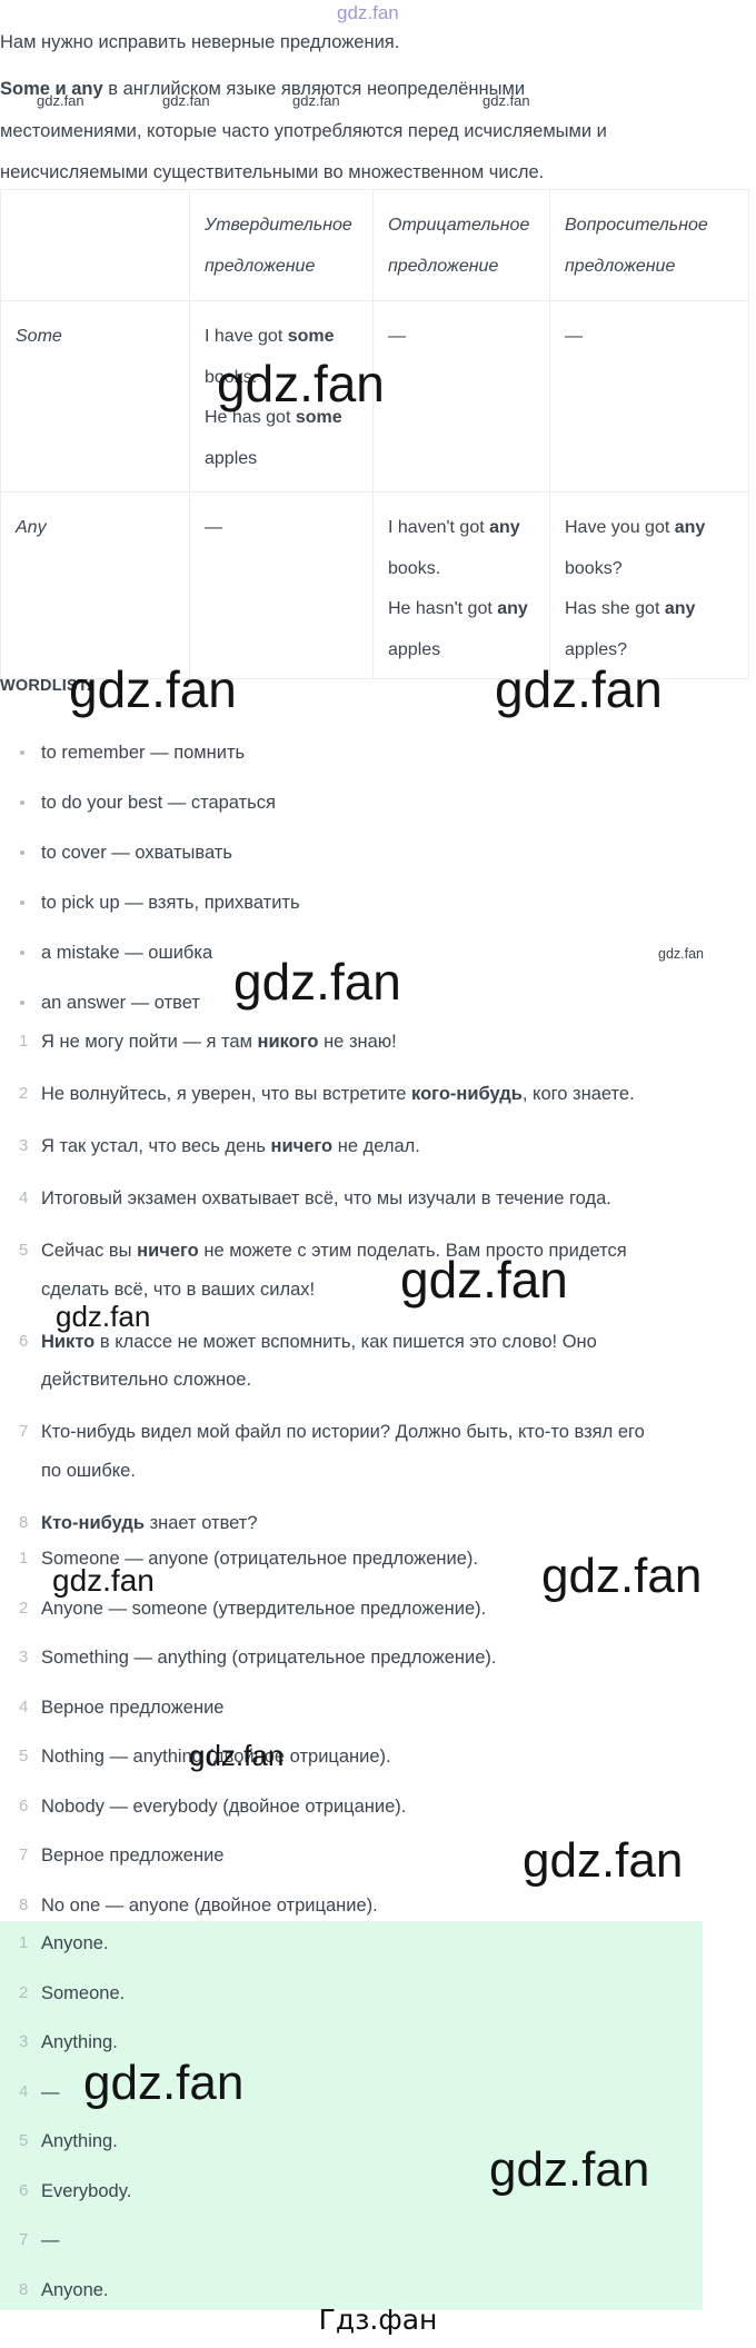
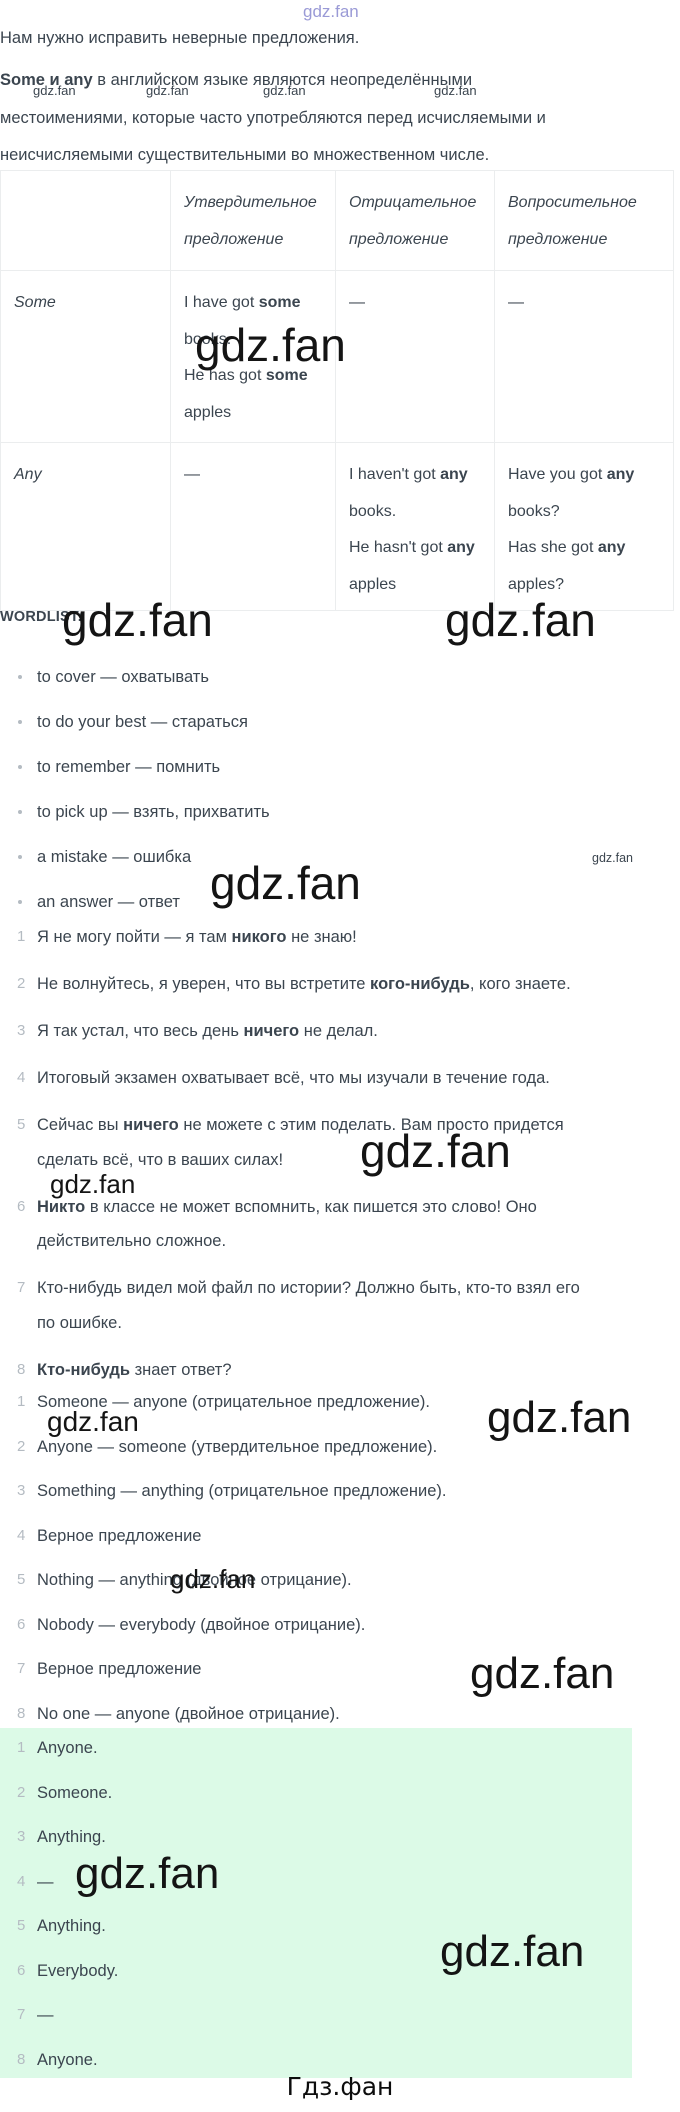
  Нам нужно исправить неверные предложения.
  Some и any в английском языке являются неопределёнными местоимениями, которые часто употребляются перед исчисляемыми и неисчисляемыми существительными во множественном числе.
  	Утвердительное предложение	Отрицательное предложение	Вопросительное предложение
  Some	I have got some books. He has got some apples	—	—
  Any	—	I haven't got any books. He hasn't got any apples	Have you got any books? Has she got any apples?
  WORDLIST:
- to remember — помнить
+ to cover — охватывать
  to do your best — стараться
- to cover — охватывать
+ to remember — помнить
  to pick up — взять, прихватить
  a mistake — ошибка
  an answer — ответ
  1
  Я не могу пойти — я там никого не знаю!
  2
  Не волнуйтесь, я уверен, что вы встретите кого-нибудь, кого знаете.
  3
  Я так устал, что весь день ничего не делал.
  4
  Итоговый экзамен охватывает всё, что мы изучали в течение года.
  5
  Сейчас вы ничего не можете с этим поделать. Вам просто придется сделать всё, что в ваших силах!
  6
  Никто в классе не может вспомнить, как пишется это слово! Оно действительно сложное.
  7
  Кто-нибудь видел мой файл по истории? Должно быть, кто-то взял его по ошибке.
  8
  Кто-нибудь знает ответ?
  1
  Someone — anyone (отрицательное предложение).
  2
  Anyone — someone (утвердительное предложение).
  3
  Something — anything (отрицательное предложение).
  4
  Верное предложение
  5
  Nothing — anything (двойное отрицание).
  6
  Nobody — everybody (двойное отрицание).
  7
  Верное предложение
  8
  No one — anyone (двойное отрицание).
  1
  Anyone.
  2
  Someone.
  3
  Anything.
  4
  —
  5
  Anything.
  6
  Everybody.
  7
  —
  8
  Anyone.
  gdz.fan
  gdz.fan
  gdz.fan
  gdz.fan
  gdz.fan
  gdz.fan
  gdz.fan
  gdz.fan
  gdz.fan
  gdz.fan
  gdz.fan
  gdz.fan
  gdz.fan
  gdz.fan
  gdz.fan
  gdz.fan
  gdz.fan
  gdz.fan
  Гдз.фан
